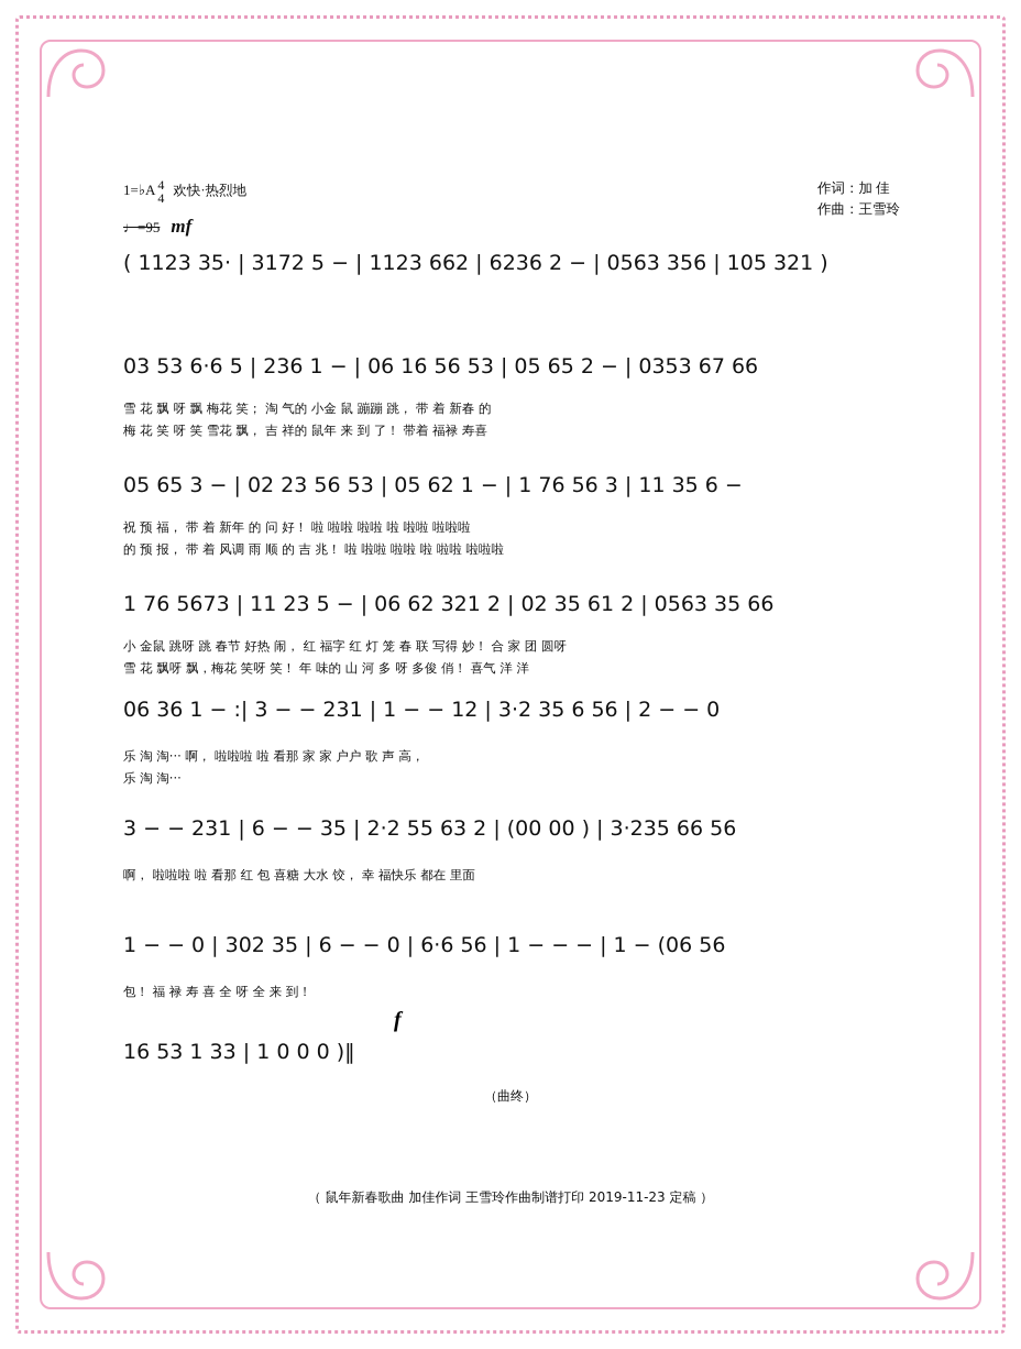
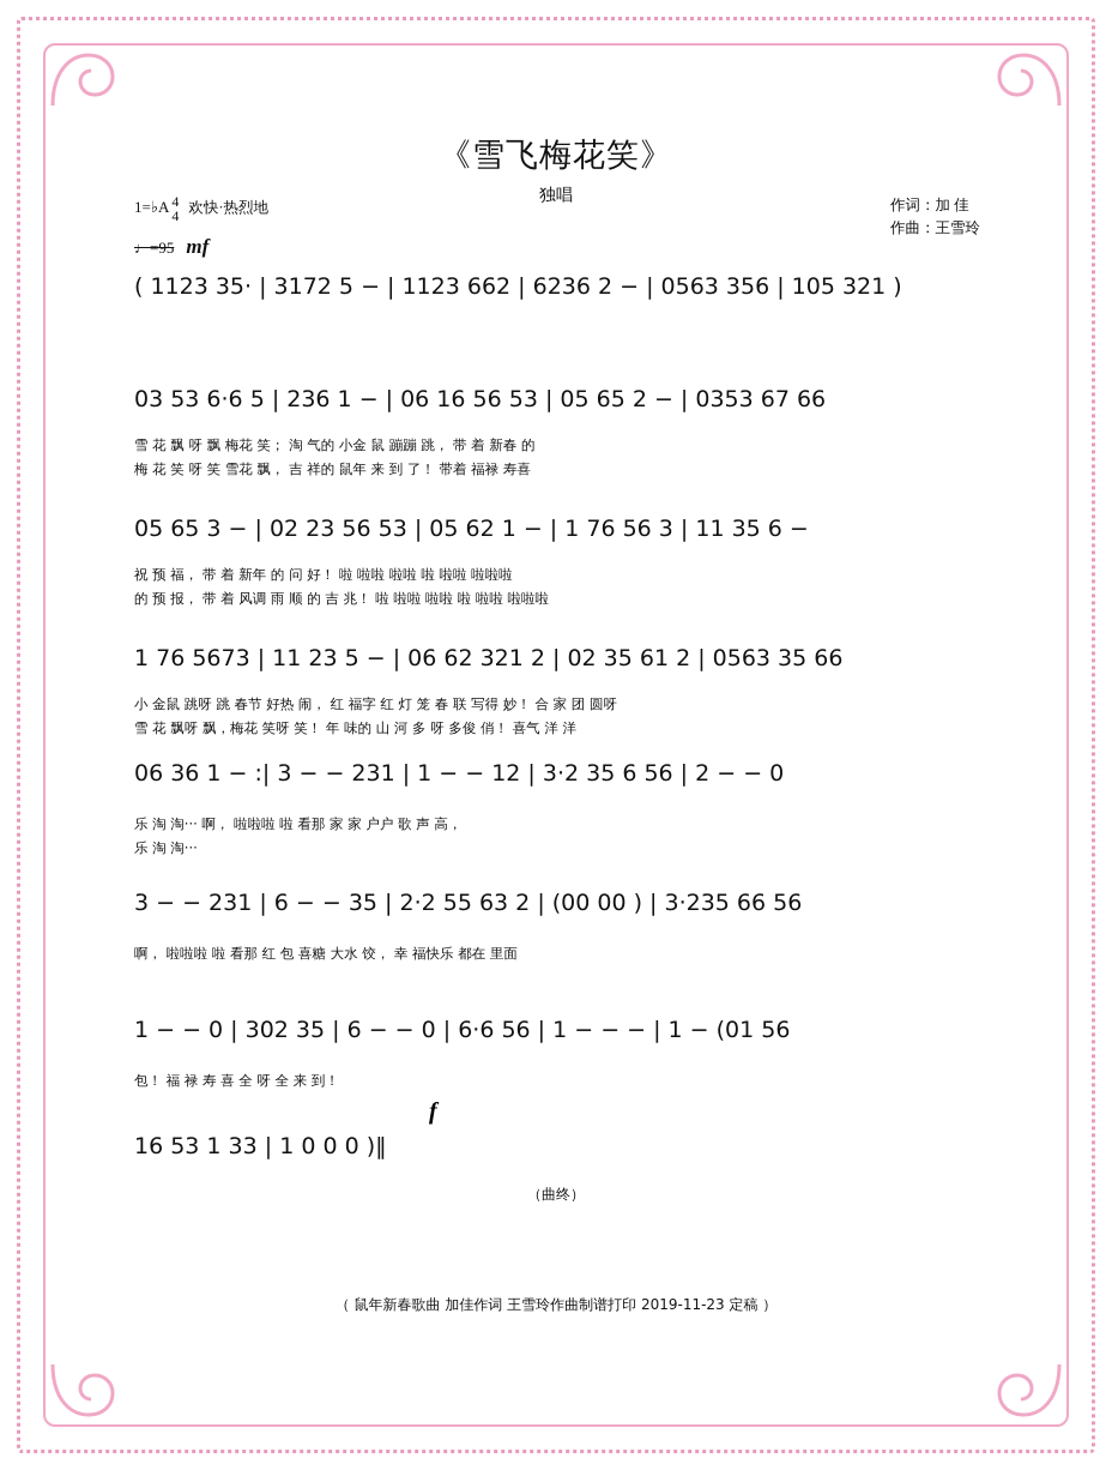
+ 《雪飞梅花笑》
+ 独唱
  1=♭A
  4
  4
  欢快·热烈地
  ♩=95 mf
  作词：加 佳
  作曲：王雪玲
  ( 1123 35· | 3172 5 − | 1123 662 | 6236 2 − | 0563 356 | 105 321 )
  03 53 6·6 5 | 236 1 − | 06 16 56 53 | 05 65 2 − | 0353 67 66
  雪 花 飘 呀 飘 梅花 笑； 淘 气的 小金 鼠 蹦蹦 跳， 带 着 新春 的
  梅 花 笑 呀 笑 雪花 飘， 吉 祥的 鼠年 来 到 了！ 带着 福禄 寿喜
  05 65 3 − | 02 23 56 53 | 05 62 1 − | 1 76 56 3 | 11 35 6 −
  祝 预 福， 带 着 新年 的 问 好！ 啦 啦啦 啦啦 啦 啦啦 啦啦啦
  的 预 报， 带 着 风调 雨 顺 的 吉 兆！ 啦 啦啦 啦啦 啦 啦啦 啦啦啦
  1 76 5673 | 11 23 5 − | 06 62 321 2 | 02 35 61 2 | 0563 35 66
  小 金鼠 跳呀 跳 春节 好热 闹， 红 福字 红 灯 笼 春 联 写得 妙！ 合 家 团 圆呀
  雪 花 飘呀 飘，梅花 笑呀 笑！ 年 味的 山 河 多 呀 多俊 俏！ 喜气 洋 洋
  06 36 1 − :| 3 − − 231 | 1 − − 12 | 3·2 35 6 56 | 2 − − 0
  乐 淘 淘··· 啊， 啦啦啦 啦 看那 家 家 户户 歌 声 高，
  乐 淘 淘···
  3 − − 231 | 6 − − 35 | 2·2 55 63 2 | (00 00 ) | 3·235 66 56
  啊， 啦啦啦 啦 看那 红 包 喜糖 大水 饺， 幸 福快乐 都在 里面
- 1 − − 0 | 302 35 | 6 − − 0 | 6·6 56 | 1 − − − | 1 − (06 56
+ 1 − − 0 | 302 35 | 6 − − 0 | 6·6 56 | 1 − − − | 1 − (01 56
  包！ 福 禄 寿 喜 全 呀 全 来 到！
  16 53 1 33 | 1 0 0 0 )‖
  f
  （曲终）
  （ 鼠年新春歌曲 加佳作词 王雪玲作曲制谱打印 2019-11-23 定稿 ）
